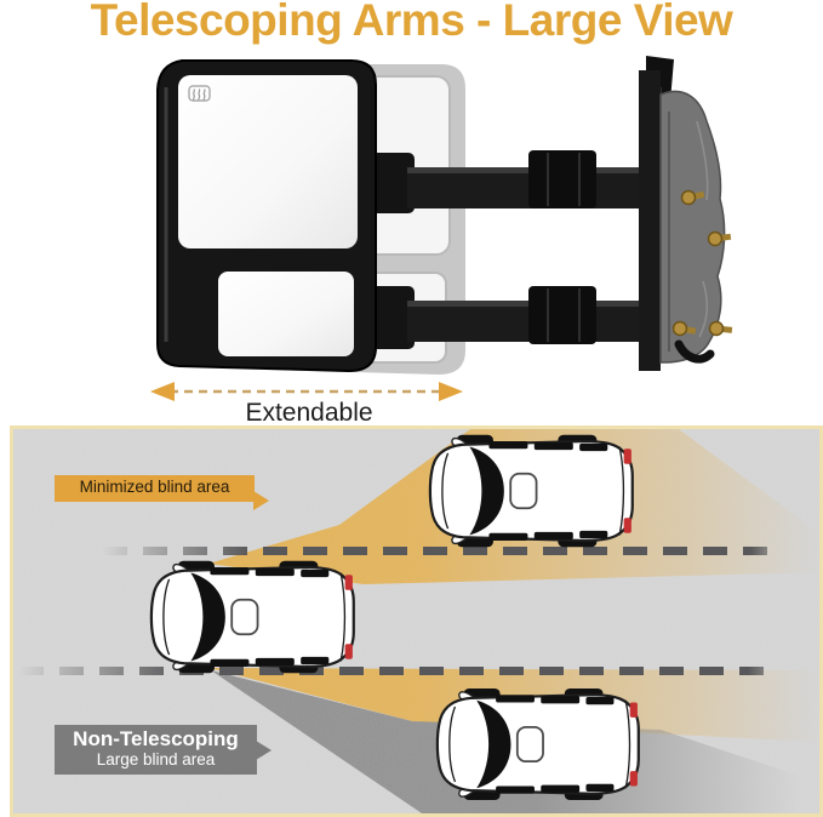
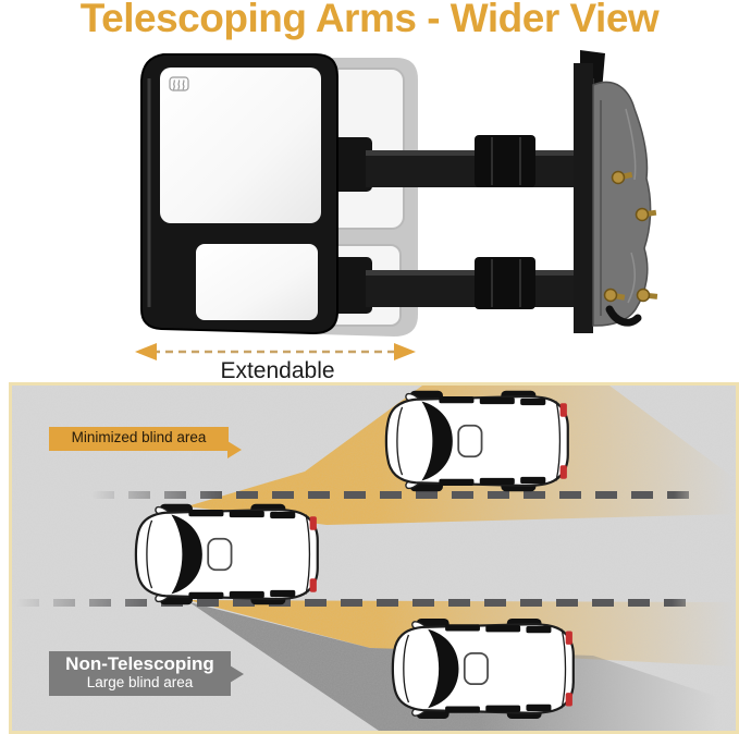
- Telescoping Arms - Large View
+ Telescoping Arms - Wider View
  Extendable
  Minimized blind area
  Non-Telescoping
  Large blind area
